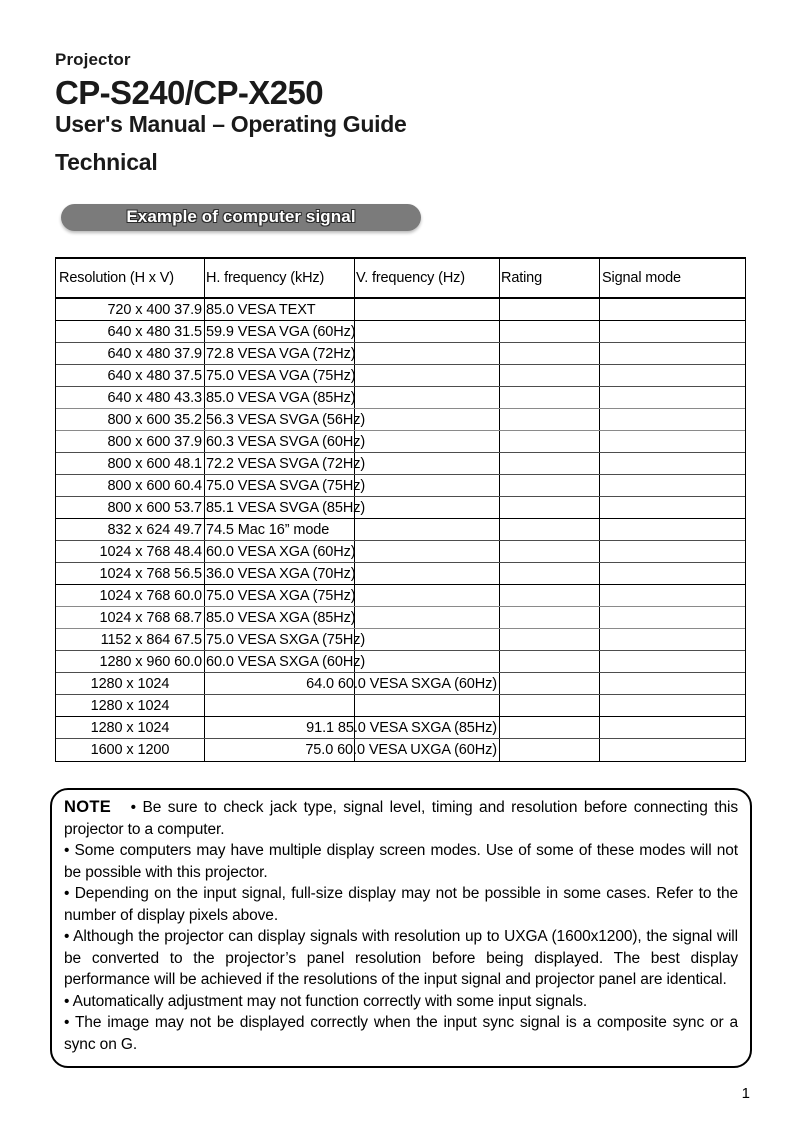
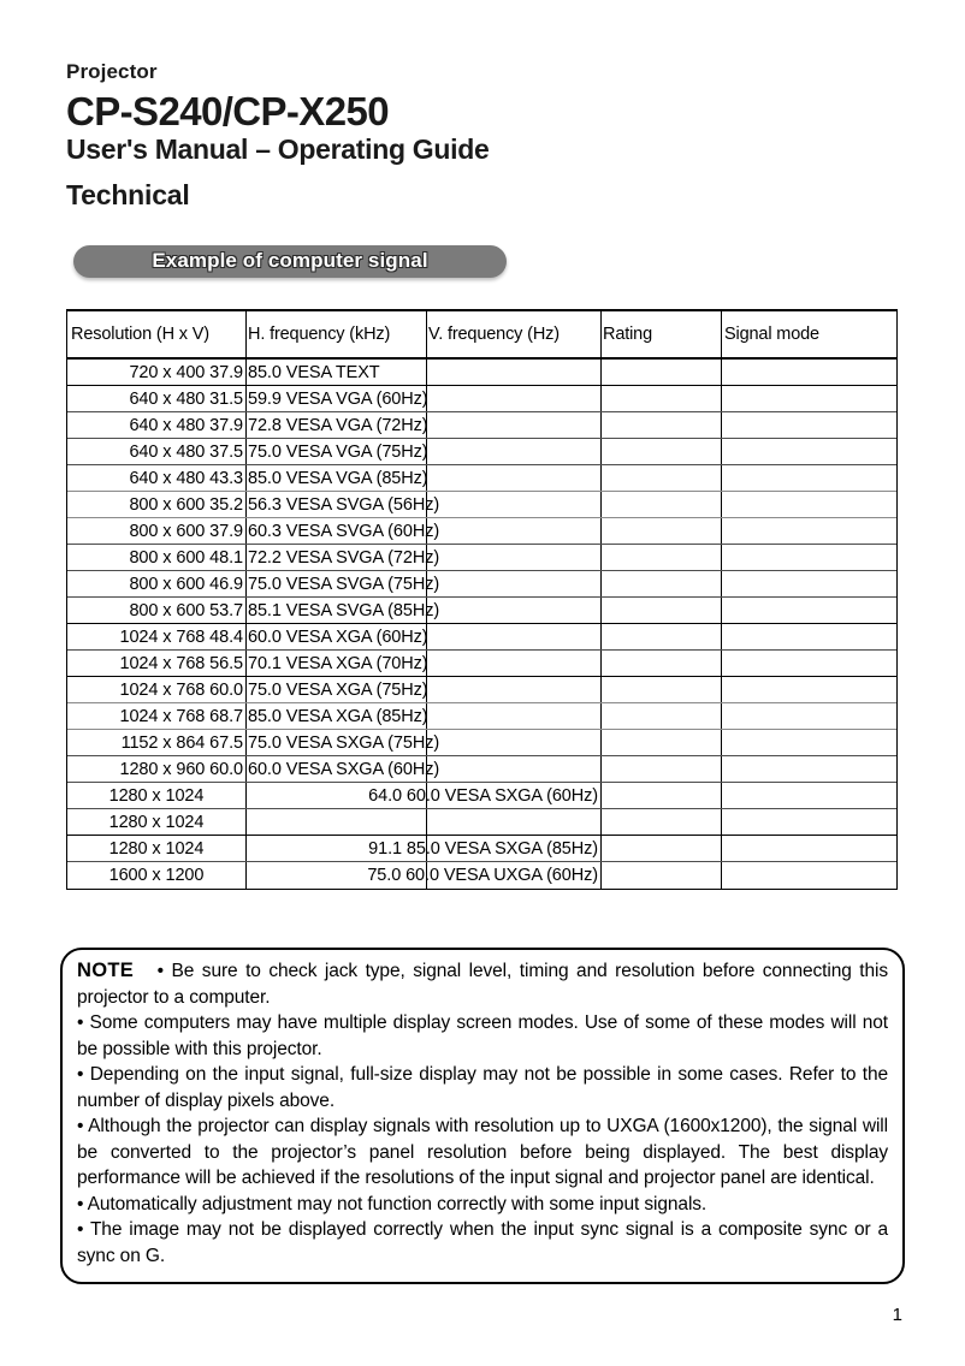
  Projector
  CP-S240/CP-X250
  User's Manual – Operating Guide
  Technical
  Example of computer signal
  Resolution (H x V)
  H. frequency (kHz)
  V. frequency (Hz)
  Rating
  Signal mode
  720 x 400 37.9
  85.0 VESA TEXT
  640 x 480 31.5
  59.9 VESA VGA (60Hz)
  640 x 480 37.9
  72.8 VESA VGA (72Hz)
  640 x 480 37.5
  75.0 VESA VGA (75Hz)
  640 x 480 43.3
  85.0 VESA VGA (85Hz)
  800 x 600 35.2
  56.3 VESA SVGA (56Hz)
  800 x 600 37.9
  60.3 VESA SVGA (60Hz)
  800 x 600 48.1
  72.2 VESA SVGA (72Hz)
- 800 x 600 60.4
+ 800 x 600 46.9
  75.0 VESA SVGA (75Hz)
  800 x 600 53.7
  85.1 VESA SVGA (85Hz)
- 832 x 624 49.7
- 74.5 Mac 16” mode
  1024 x 768 48.4
  60.0 VESA XGA (60Hz)
  1024 x 768 56.5
- 36.0 VESA XGA (70Hz)
+ 70.1 VESA XGA (70Hz)
  1024 x 768 60.0
  75.0 VESA XGA (75Hz)
  1024 x 768 68.7
  85.0 VESA XGA (85Hz)
  1152 x 864 67.5
  75.0 VESA SXGA (75Hz)
  1280 x 960 60.0
  60.0 VESA SXGA (60Hz)
  1280 x 1024
  64.0 60.0 VESA SXGA (60Hz)
  1280 x 1024
  1280 x 1024
  91.1 85.0 VESA SXGA (85Hz)
  1600 x 1200
  75.0 60.0 VESA UXGA (60Hz)
  NOTE • Be sure to check jack type, signal level, timing and resolution before connecting this projector to a computer.
  • Some computers may have multiple display screen modes. Use of some of these modes will not be possible with this projector.
  • Depending on the input signal, full-size display may not be possible in some cases. Refer to the number of display pixels above.
  • Although the projector can display signals with resolution up to UXGA (1600x1200), the signal will be converted to the projector’s panel resolution before being displayed. The best display performance will be achieved if the resolutions of the input signal and projector panel are identical.
  • Automatically adjustment may not function correctly with some input signals.
  • The image may not be displayed correctly when the input sync signal is a composite sync or a sync on G.
  1
